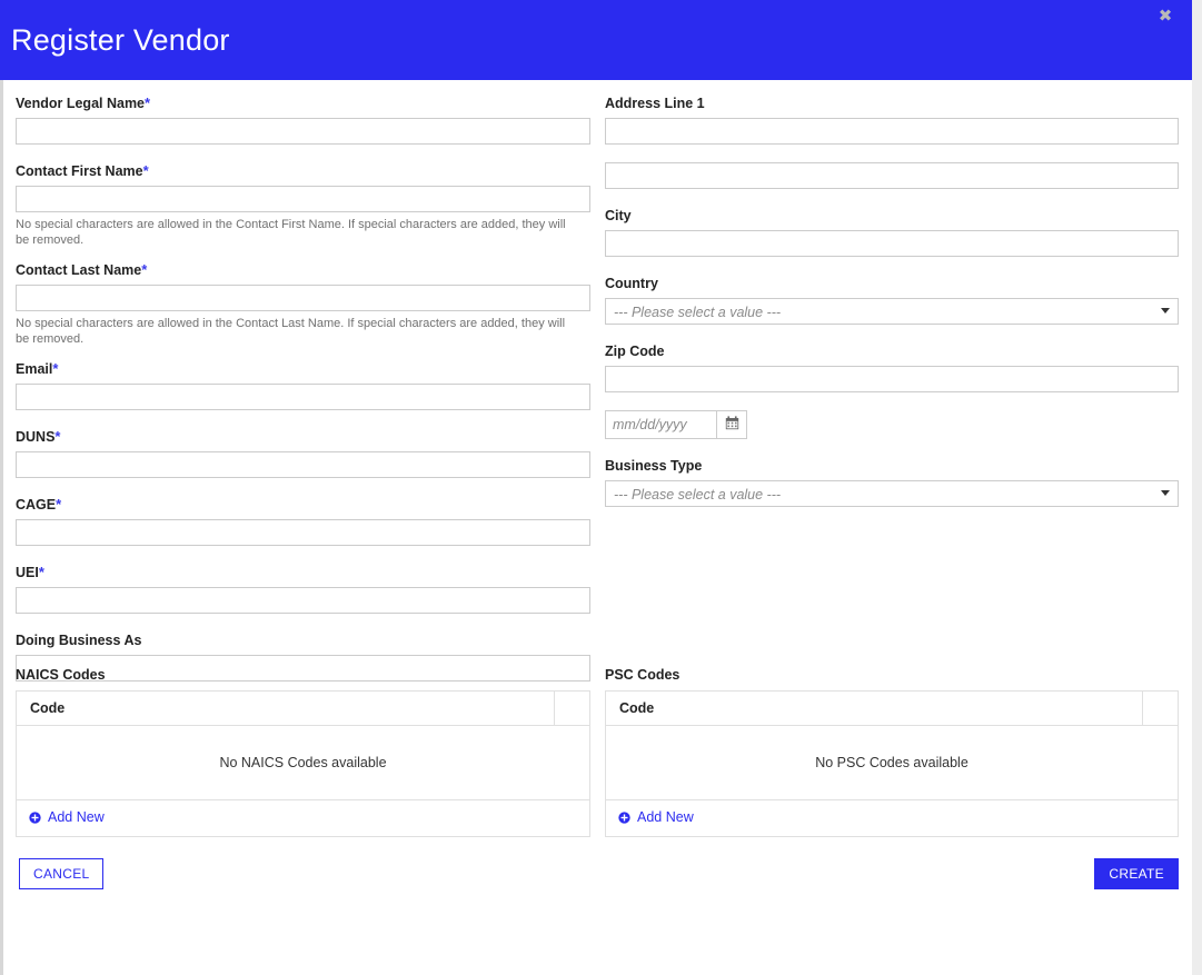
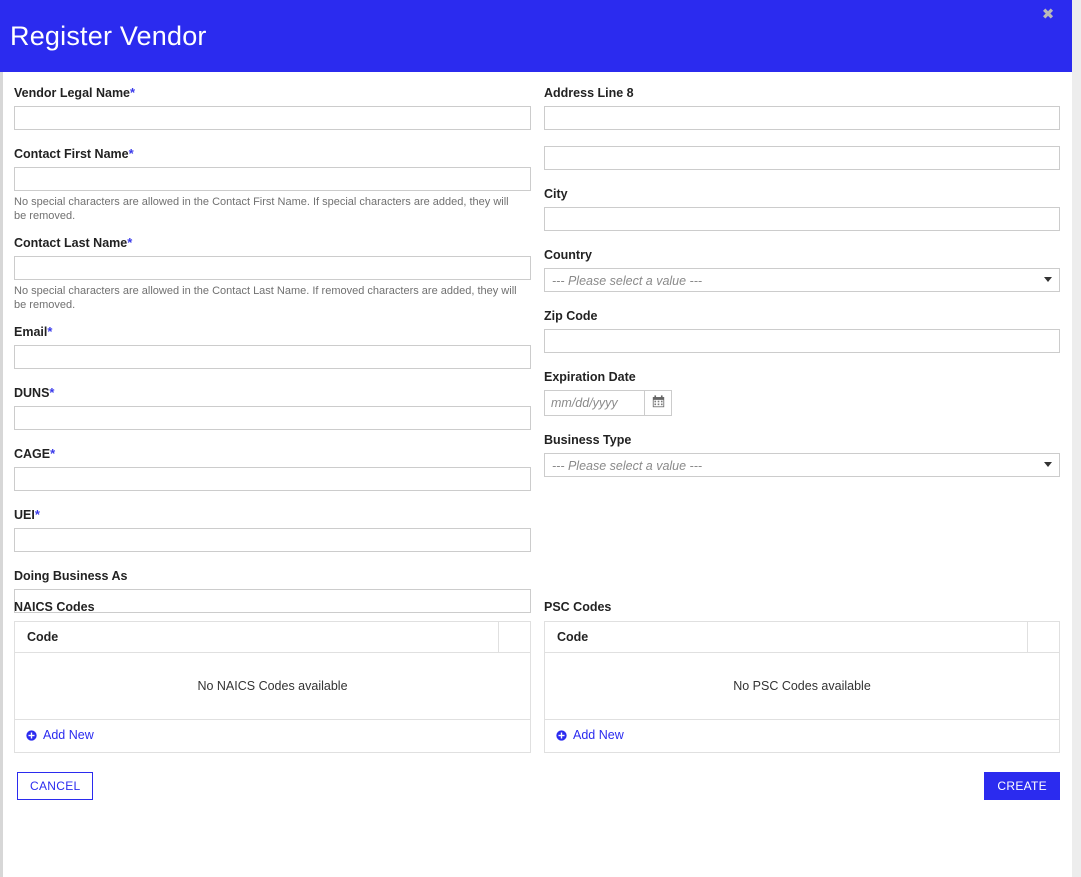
  Register Vendor
  ✖
  Vendor Legal Name*
  Contact First Name*
  No special characters are allowed in the Contact First Name. If special characters are added, they will be removed.
  Contact Last Name*
- No special characters are allowed in the Contact Last Name. If special characters are added, they will be removed.
+ No special characters are allowed in the Contact Last Name. If removed characters are added, they will be removed.
  Email*
  DUNS*
  CAGE*
  UEI*
  Doing Business As
- Address Line 1
+ Address Line 8
  City
  Country
  --- Please select a value ---
  Zip Code
+ Expiration Date
  mm/dd/yyyy
  Business Type
  --- Please select a value ---
  NAICS Codes
  Code
  No NAICS Codes available
  Add New
  PSC Codes
  Code
  No PSC Codes available
  Add New
  CANCEL
  CREATE
